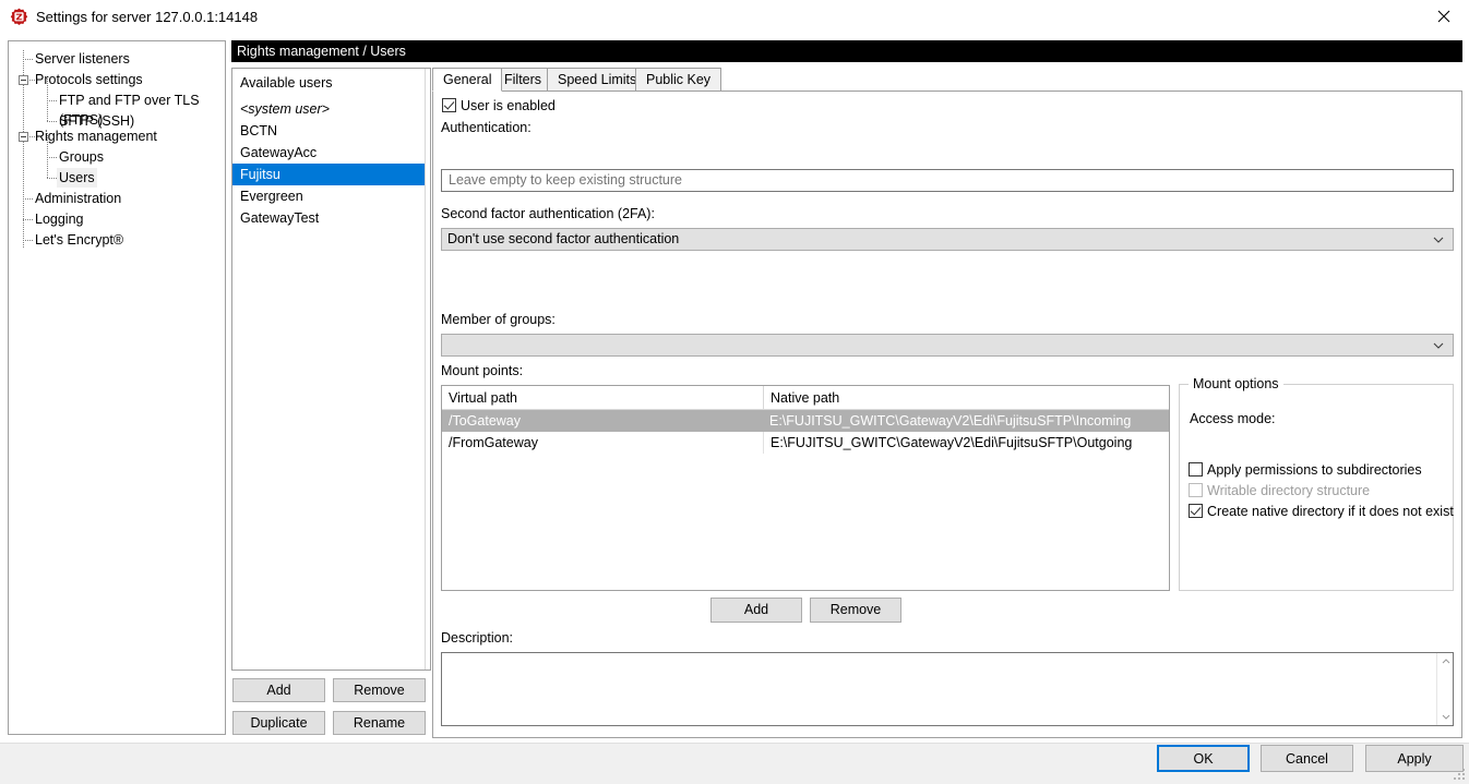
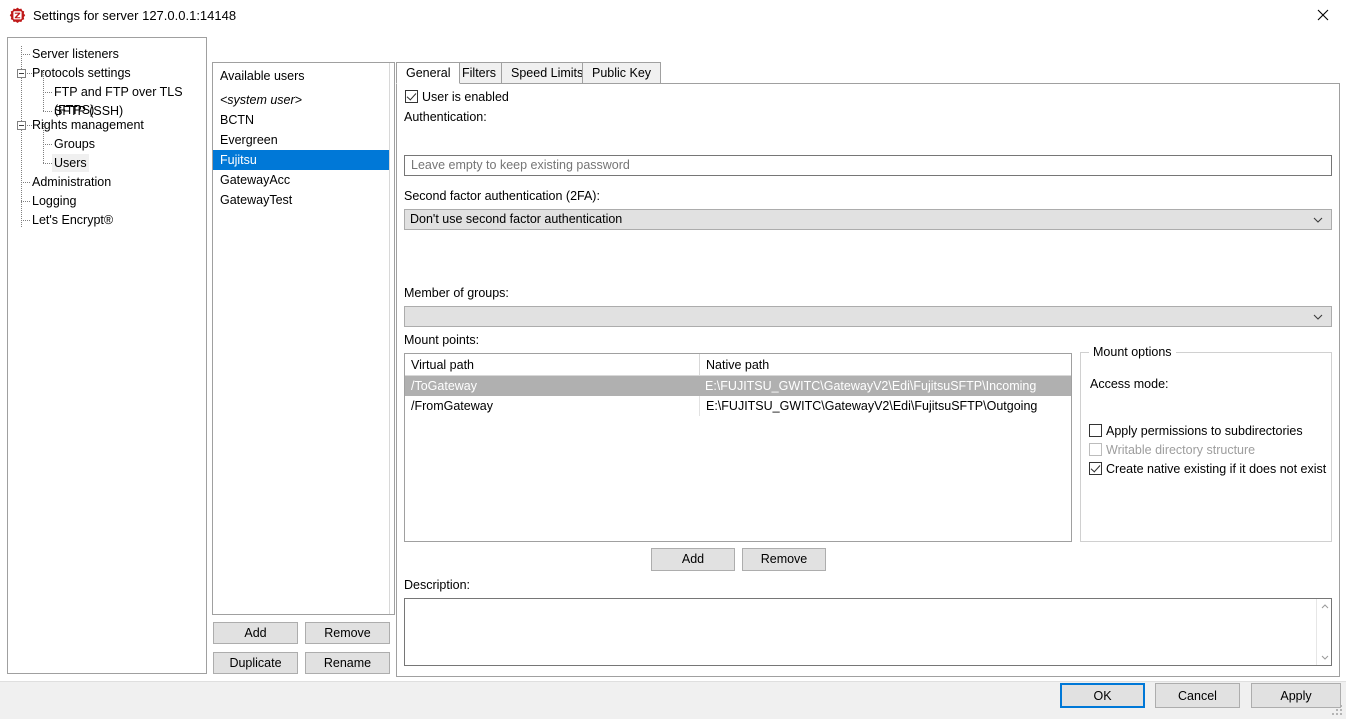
  Settings for server 127.0.0.1:14148
  Server listeners
  Protocols settings
  FTP and FTP over TLS (FTPS)
  SFTP (SSH)
  Rights management
  Groups
  Users
  Administration
  Logging
  Let's Encrypt®
- Rights management / Users
  Available users
  <system user>
  BCTN
- GatewayAcc
+ Evergreen
  Fujitsu
- Evergreen
+ GatewayAcc
  GatewayTest
  Add
  Remove
  Duplicate
  Rename
  General
  Filters
  Speed Limits
  Public Key
  User is enabled
  Authentication:
- Leave empty to keep existing structure
+ Leave empty to keep existing password
  Second factor authentication (2FA):
  Don't use second factor authentication
  Member of groups:
  Mount points:
  Virtual path
  Native path
  /ToGateway
  E:\FUJITSU_GWITC\GatewayV2\Edi\FujitsuSFTP\Incoming
  /FromGateway
  E:\FUJITSU_GWITC\GatewayV2\Edi\FujitsuSFTP\Outgoing
  Mount options
  Access mode:
  Apply permissions to subdirectories
  Writable directory structure
- Create native directory if it does not exist
+ Create native existing if it does not exist
  Add
  Remove
  Description:
  OK
  Cancel
  Apply
